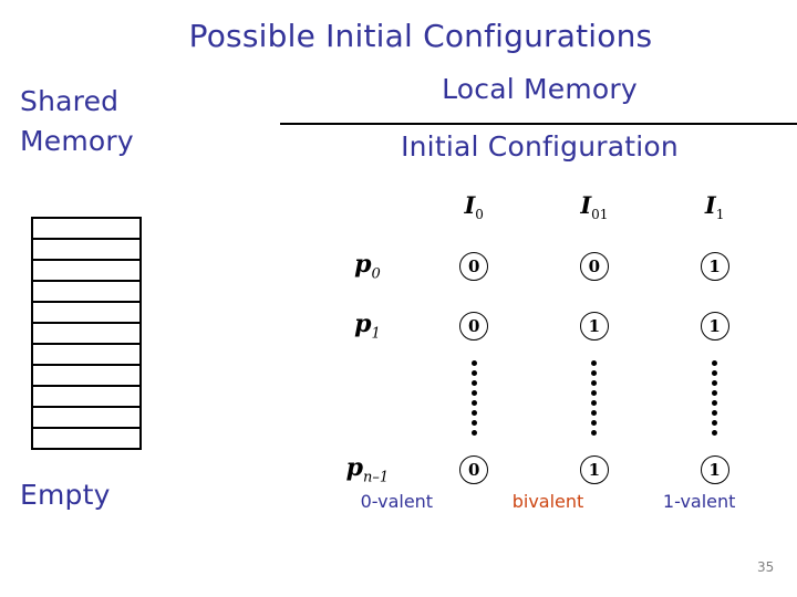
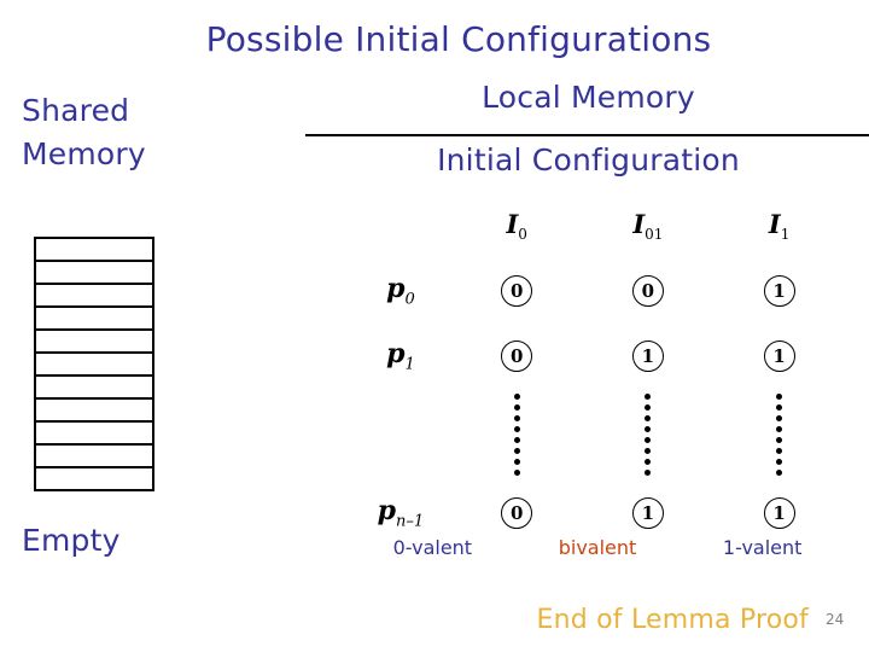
  Possible Initial Configurations
  Shared
  Memory
  Local Memory
  Initial Configuration
  Empty
  	I0	I01	I1
  p0	0	0	1
  p1	0	1	1
  pn–1	0	1	1
  0-valent
  bivalent
  1-valent
+ End of Lemma Proof
- 35
+ 24
